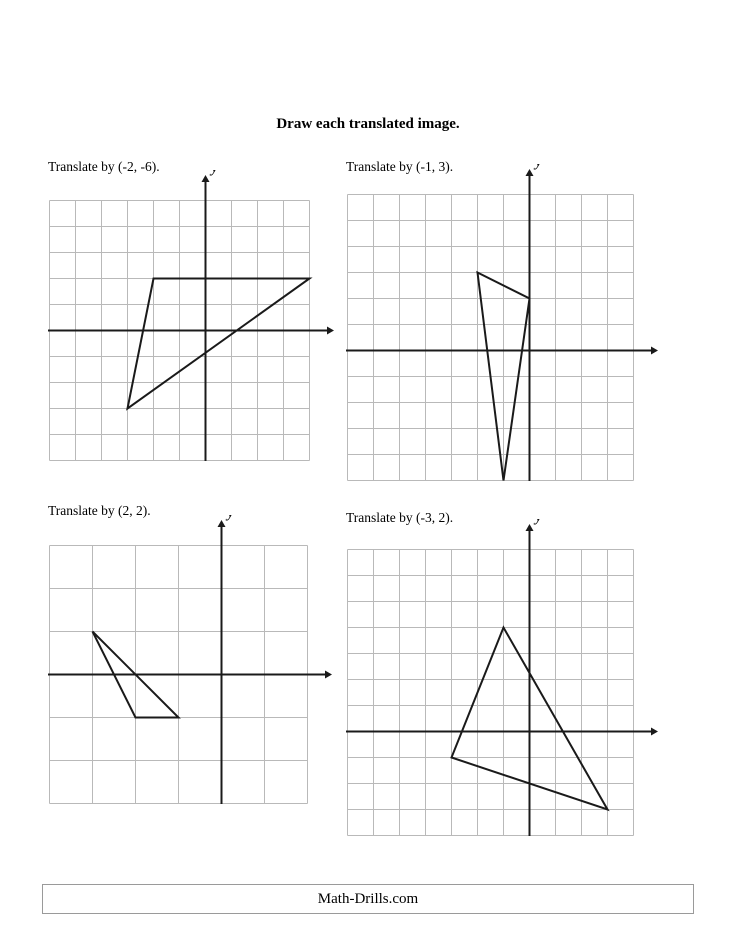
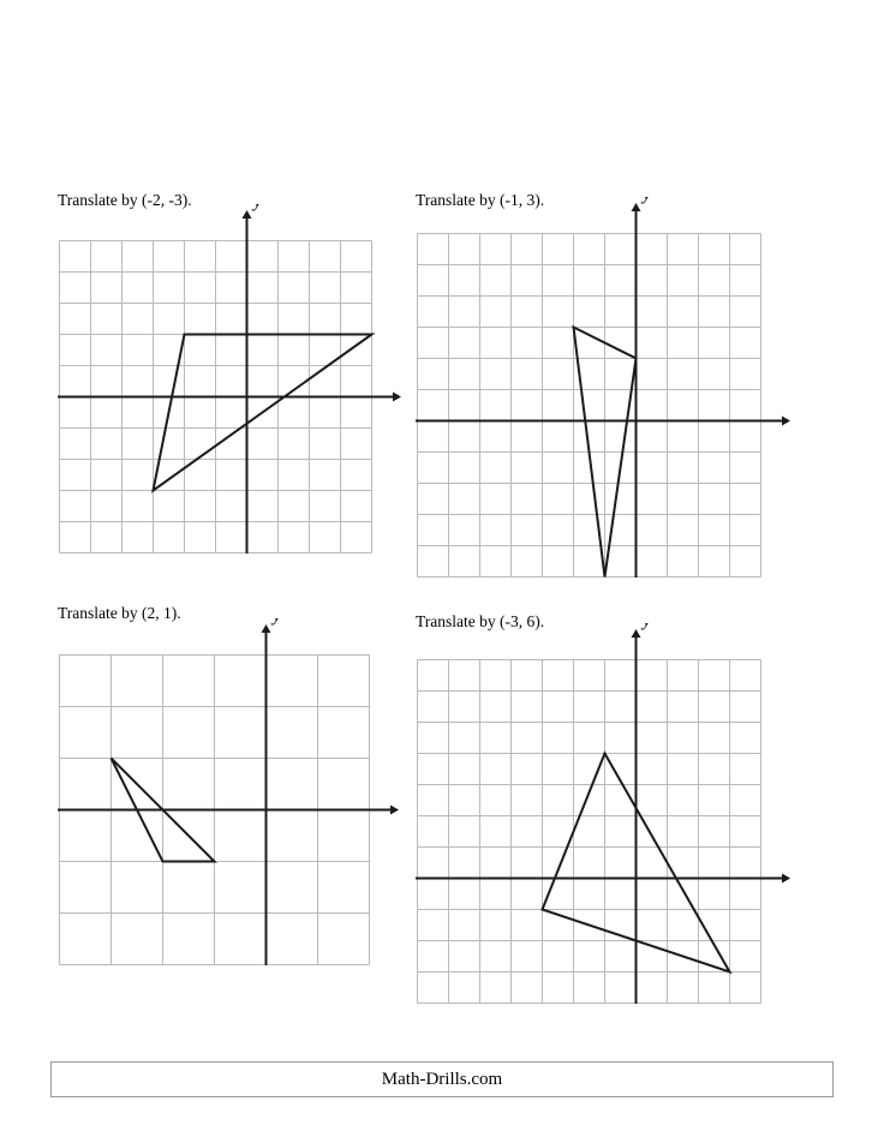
- Draw each translated image.
- Translate by (-2, -6).
+ Translate by (-2, -3).
  Translate by (-1, 3).
- Translate by (2, 2).
+ Translate by (2, 1).
- Translate by (-3, 2).
+ Translate by (-3, 6).
  Math-Drills.com
